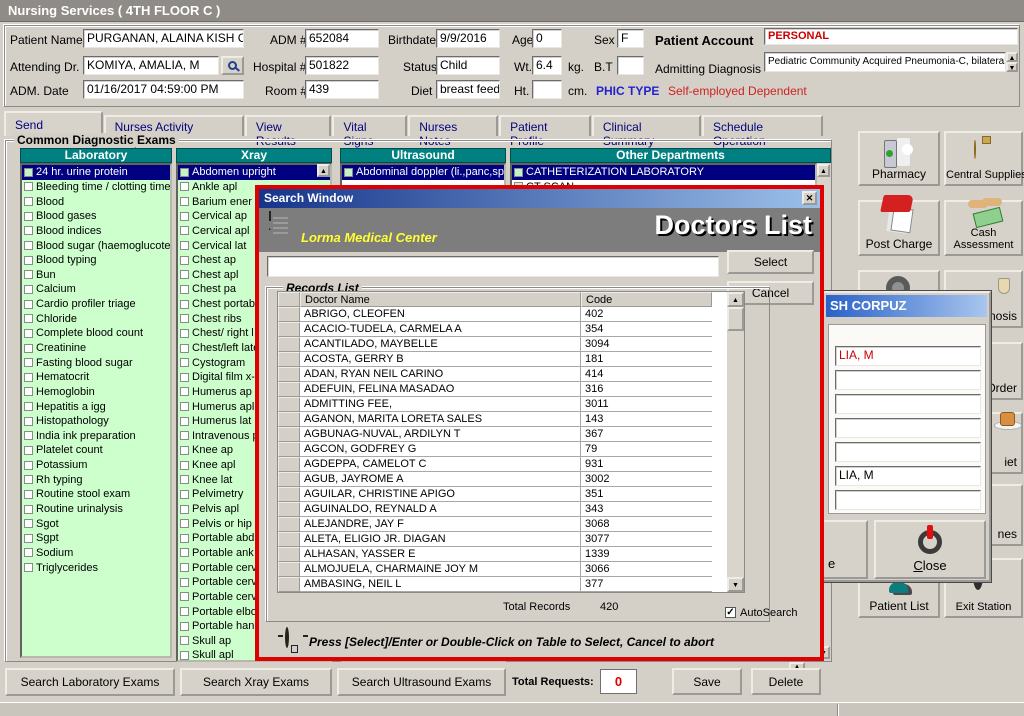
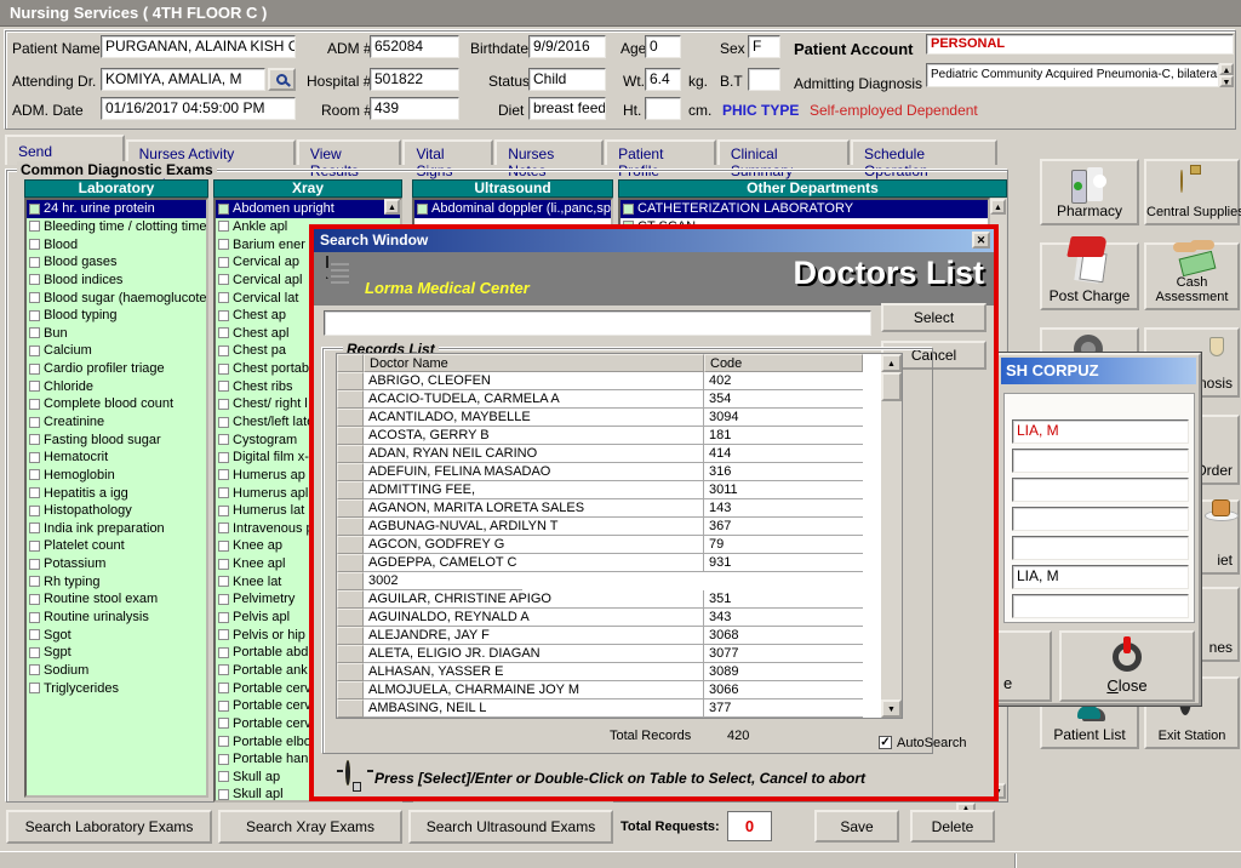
  Nursing Services ( 4TH FLOOR C )
  Patient Name
  PURGANAN, ALAINA KISH C
  ADM #
  652084
  Birthdate
  9/9/2016
  Age
  0
  Sex
  F
  Patient Account
  PERSONAL
  Attending Dr.
  KOMIYA, AMALIA, M
  Hospital #
  501822
  Status
  Child
  Wt.
  6.4
  kg.
  B.T
  Admitting Diagnosis
  Pediatric Community Acquired Pneumonia-C, bilatera
  ADM. Date
  01/16/2017 04:59:00 PM
  Room #
  439
  Diet
  breast feed
  Ht.
  cm.
  PHIC TYPE
  Self-employed Dependent
  View Results
  Vital Signs
  Nurses Notes
  Patient Profile
  Clinical Summary
  Schedule Operation
  Common Diagnostic Exams
  Laboratory
  24 hr. urine protein
  Bleeding time / clotting time
  Blood
  Blood gases
  Blood indices
  Blood sugar (haemoglucote
  Blood typing
  Bun
  Calcium
  Cardio profiler triage
  Chloride
  Complete blood count
  Creatinine
  Fasting blood sugar
  Hematocrit
  Hemoglobin
  Hepatitis a igg
  Histopathology
  India ink preparation
  Platelet count
  Potassium
  Rh typing
  Routine stool exam
  Routine urinalysis
  Sgot
  Sgpt
  Sodium
  Triglycerides
  Xray
  Abdomen upright
  Ankle apl
  Barium ener
  Cervical ap
  Cervical apl
  Cervical lat
  Chest ap
  Chest apl
  Chest pa
  Chest portab
  Chest ribs
  Chest/ right l
  Chest/left lat
  Cystogram
  Digital film x-
  Humerus ap
  Humerus apl
  Humerus lat
  Intravenous
  Knee ap
  Knee apl
  Knee lat
  Pelvimetry
  Pelvis apl
  Pelvis or hip
  Portable abd
  Portable ank
  Portable cer
  Portable cer
  Portable cer
  Portable elbo
  Portable han
  Skull ap
  Skull apl
  Ultrasound
  Abdominal doppler (li.,panc,sp
  Other Departments
  CATHETERIZATION LABORATORY
  Pharmacy
  Central Supplie
  Post Charge
  Cash Assessment
  nosis
  rder
  iet
  nes
  Patient List
  Exit Station
  SH CORPUZ
  LIA, M
  LIA, M
  e
  Close
  Search Window
  ✕
  Lorma Medical Center
  Doctors List
  Select
  Cancel
  Records List
  Doctor Name
  Code
  ABRIGO, CLEOFEN
  402
  ACACIO-TUDELA, CARMELA A
  354
  ACANTILADO, MAYBELLE
  3094
  ACOSTA, GERRY B
  181
  ADAN, RYAN NEIL CARINO
  414
  ADEFUIN, FELINA MASADAO
  316
  ADMITTING FEE,
  3011
  AGANON, MARITA LORETA SALES
  143
  AGBUNAG-NUVAL, ARDILYN T
  367
  AGCON, GODFREY G
  79
  AGDEPPA, CAMELOT C
  931
- AGUB, JAYROME A
  3002
  AGUILAR, CHRISTINE APIGO
  351
  AGUINALDO, REYNALD A
  343
  ALEJANDRE, JAY F
  3068
  ALETA, ELIGIO JR. DIAGAN
  3077
  ALHASAN, YASSER E
- 1339
+ 3089
  ALMOJUELA, CHARMAINE JOY M
  3066
  AMBASING, NEIL L
  377
  Total Records
  420
  ✓
  AutoSearch
  Press [Select]/Enter or Double-Click on Table to Select, Cancel to abort
  Search Laboratory Exams
  Search Xray Exams
  Search Ultrasound Exams
  Total Requests:
  0
  Save
  Delete
